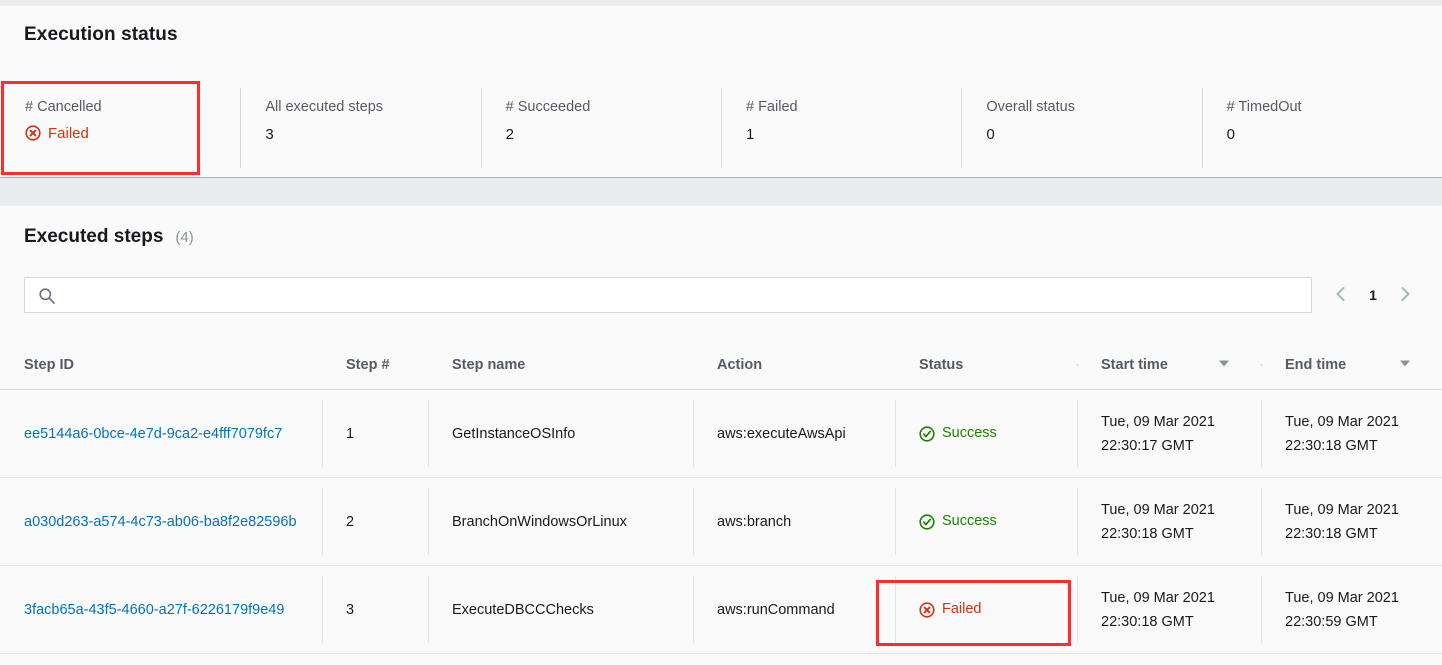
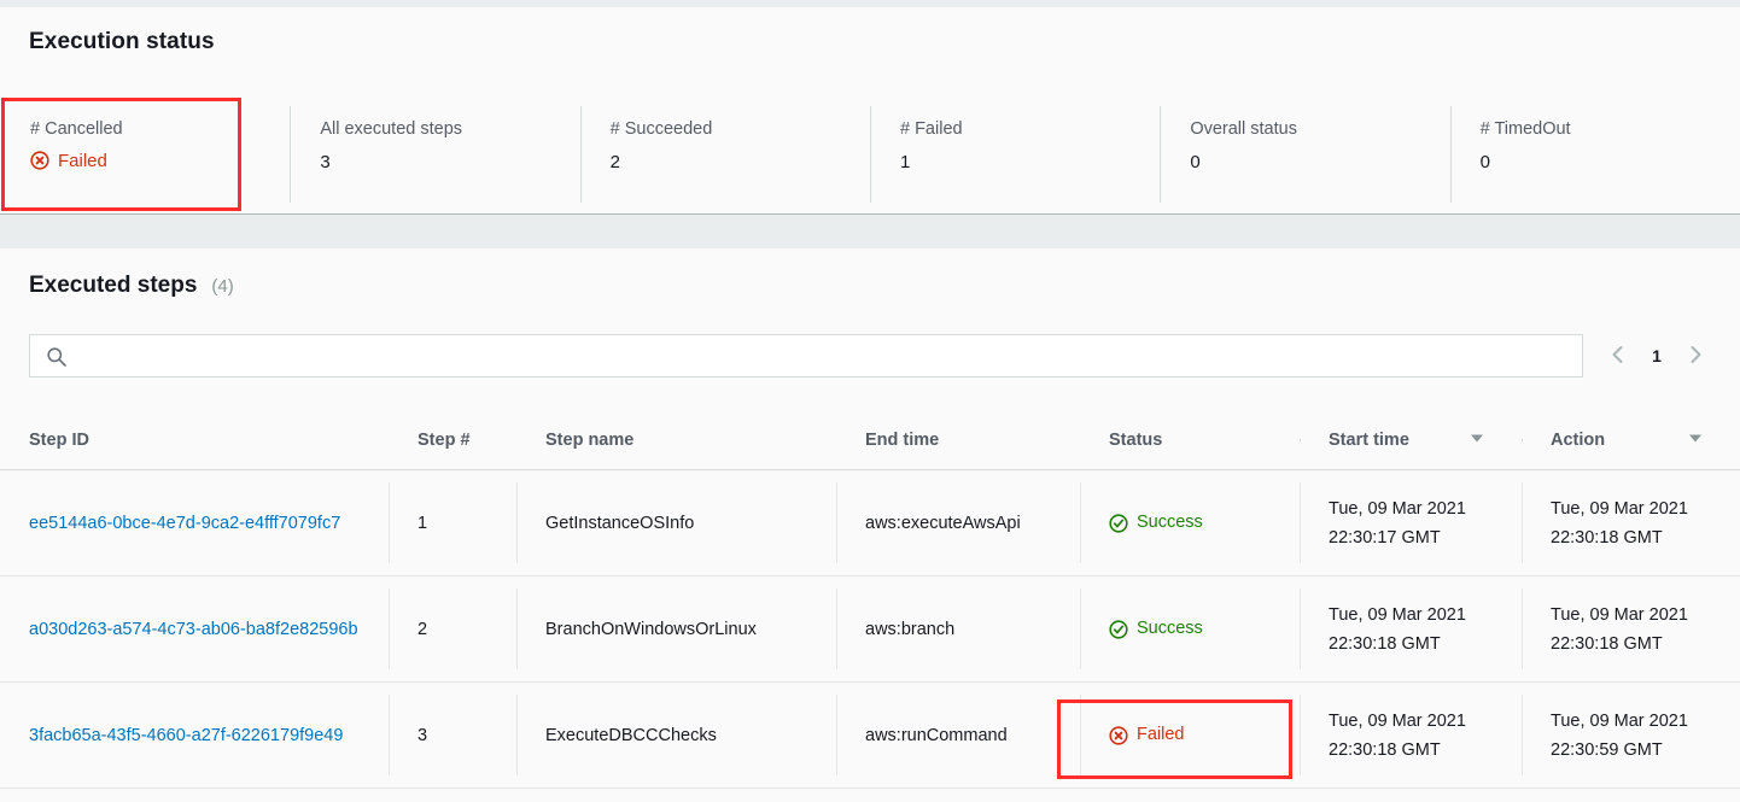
  Execution status
  # Cancelled
  Failed
  All executed steps
  3
  # Succeeded
  2
  # Failed
  1
  Overall status
  0
  # TimedOut
  0
  Executed steps
  (4)
  1
  Step ID
  Step #
  Step name
- Action
+ End time
  Status
  Start time
- End time
+ Action
  ee5144a6-0bce-4e7d-9ca2-e4fff7079fc7
  1
  GetInstanceOSInfo
  aws:executeAwsApi
  Success
  Tue, 09 Mar 2021 22:30:17 GMT
  Tue, 09 Mar 2021 22:30:18 GMT
  a030d263-a574-4c73-ab06-ba8f2e82596b
  2
  BranchOnWindowsOrLinux
  aws:branch
  Success
  Tue, 09 Mar 2021 22:30:18 GMT
  Tue, 09 Mar 2021 22:30:18 GMT
  3facb65a-43f5-4660-a27f-6226179f9e49
  3
  ExecuteDBCCChecks
  aws:runCommand
  Failed
  Tue, 09 Mar 2021 22:30:18 GMT
  Tue, 09 Mar 2021 22:30:59 GMT
